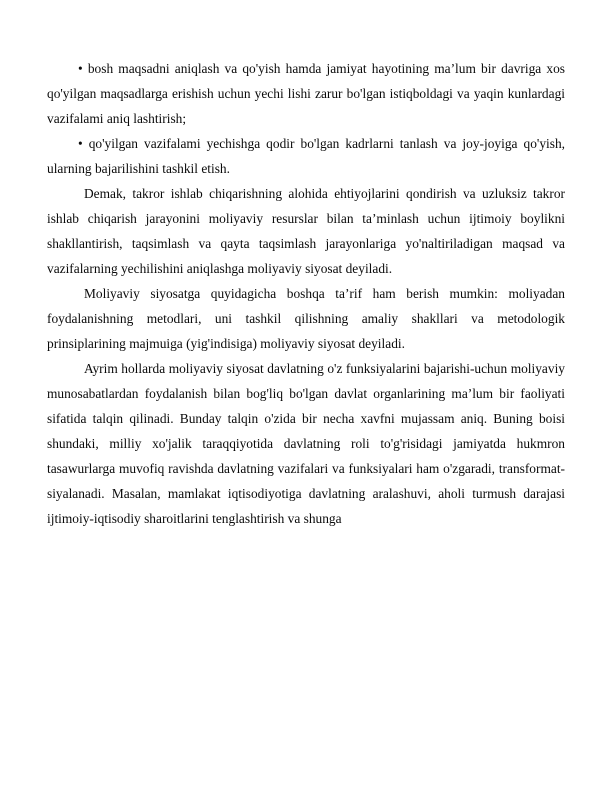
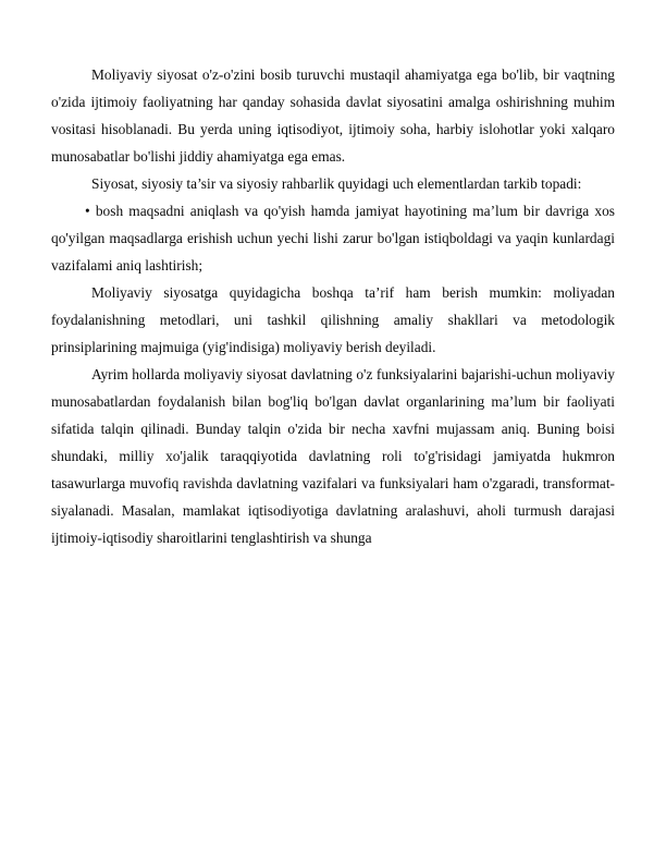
+ Moliyaviy siyosat o'z-o'zini bosib turuvchi mustaqil ahamiyatga ega bo'lib, bir vaqtning o'zida ijtimoiy faoliyatning har qanday sohasida davlat siyosatini amalga oshirishning muhim vositasi hisoblanadi. Bu yerda uning iqtisodiyot, ijtimoiy soha, harbiy islohotlar yoki xalqaro munosabatlar bo'lishi jiddiy ahamiyatga ega emas.
+ Siyosat, siyosiy ta’sir va siyosiy rahbarlik quyidagi uch elementlardan tarkib topadi:
  • bosh maqsadni aniqlash va qo'yish hamda jamiyat hayotining ma’lum bir davriga xos qo'yilgan maqsadlarga erishish uchun yechi lishi zarur bo'lgan istiqboldagi va yaqin kunlardagi vazifalami aniq lashtirish;
- • qo'yilgan vazifalami yechishga qodir bo'lgan kadrlarni tanlash va joy-joyiga qo'yish, ularning bajarilishini tashkil etish.
- Demak, takror ishlab chiqarishning alohida ehtiyojlarini qondirish va uzluksiz takror ishlab chiqarish jarayonini moliyaviy resurslar bilan ta’minlash uchun ijtimoiy boylikni shakllantirish, taqsimlash va qayta taqsimlash jarayonlariga yo'naltiriladigan maqsad va vazifalarning yechilishini aniqlashga moliyaviy siyosat deyiladi.
- Moliyaviy siyosatga quyidagicha boshqa ta’rif ham berish mumkin: moliyadan foydalanishning metodlari, uni tashkil qilishning amaliy shakllari va metodologik prinsiplarining majmuiga (yig'indisiga) moliyaviy siyosat deyiladi.
+ Moliyaviy siyosatga quyidagicha boshqa ta’rif ham berish mumkin: moliyadan foydalanishning metodlari, uni tashkil qilishning amaliy shakllari va metodologik prinsiplarining majmuiga (yig'indisiga) moliyaviy berish deyiladi.
  Ayrim hollarda moliyaviy siyosat davlatning o'z funksiyalarini bajarishi-uchun moliyaviy munosabatlardan foydalanish bilan bog'liq bo'lgan davlat organlarining ma’lum bir faoliyati sifatida talqin qilinadi. Bunday talqin o'zida bir necha xavfni mujassam aniq. Buning boisi shundaki, milliy xo'jalik taraqqiyotida davlatning roli to'g'risidagi jamiyatda hukmron tasawurlarga muvofiq ravishda davlatning vazifalari va funksiyalari ham o'zgaradi, transformat- siyalanadi. Masalan, mamlakat iqtisodiyotiga davlatning aralashuvi, aholi turmush darajasi ijtimoiy-iqtisodiy sharoitlarini tenglashtirish va shunga
